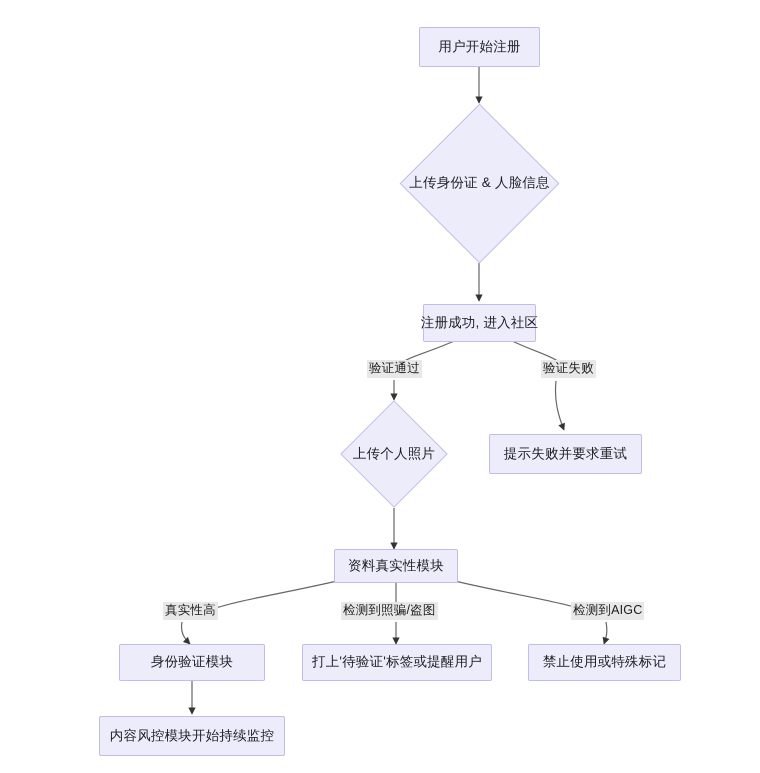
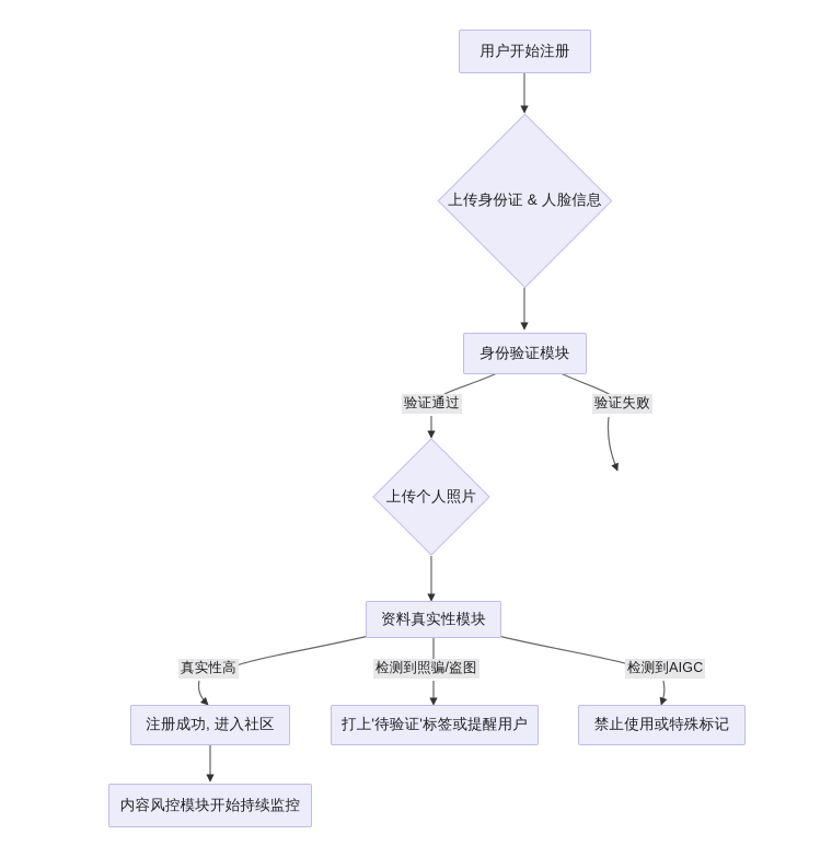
  用户开始注册
  上传身份证 & 人脸信息
- 注册成功, 进入社区
+ 身份验证模块
  验证通过
  验证失败
  上传个人照片
- 提示失败并要求重试
  资料真实性模块
  真实性高
  检测到照骗/盗图
  检测到AIGC
- 身份验证模块
+ 注册成功, 进入社区
  打上'待验证'标签或提醒用户
  禁止使用或特殊标记
  内容风控模块开始持续监控
